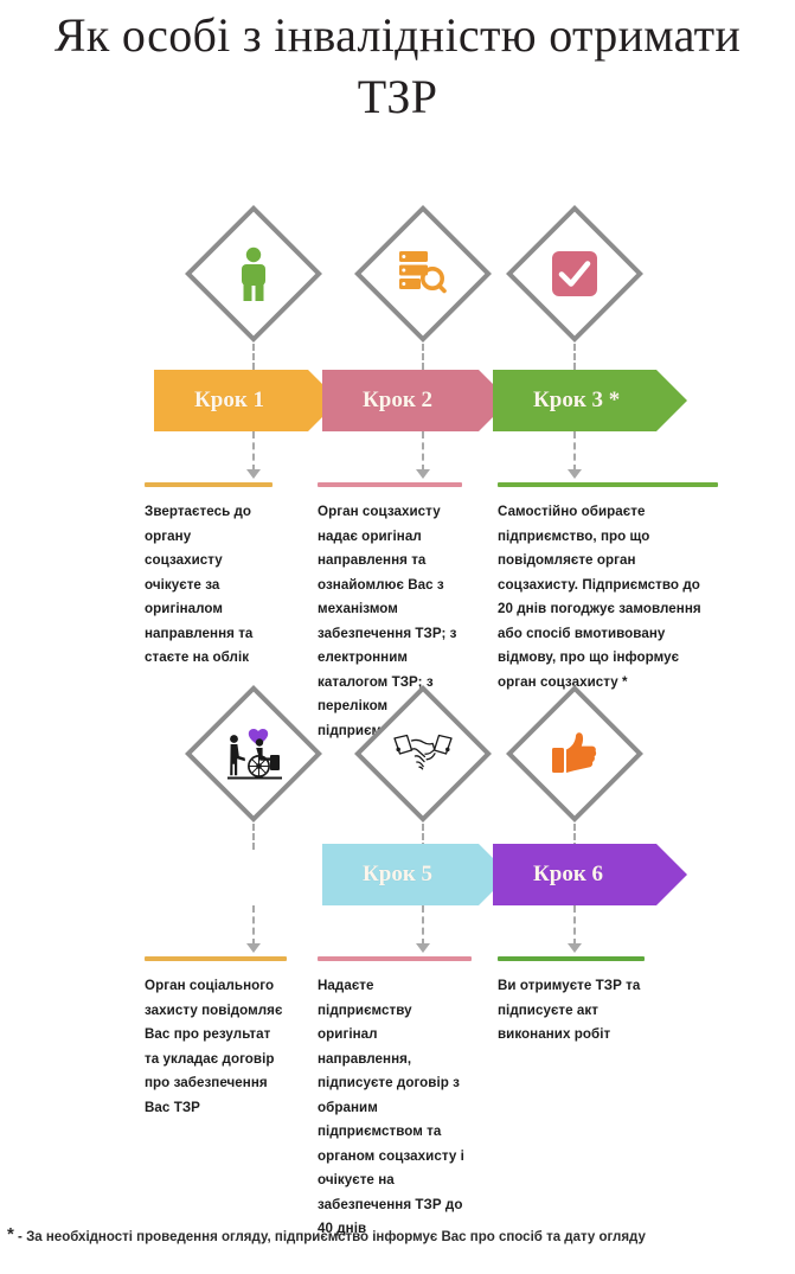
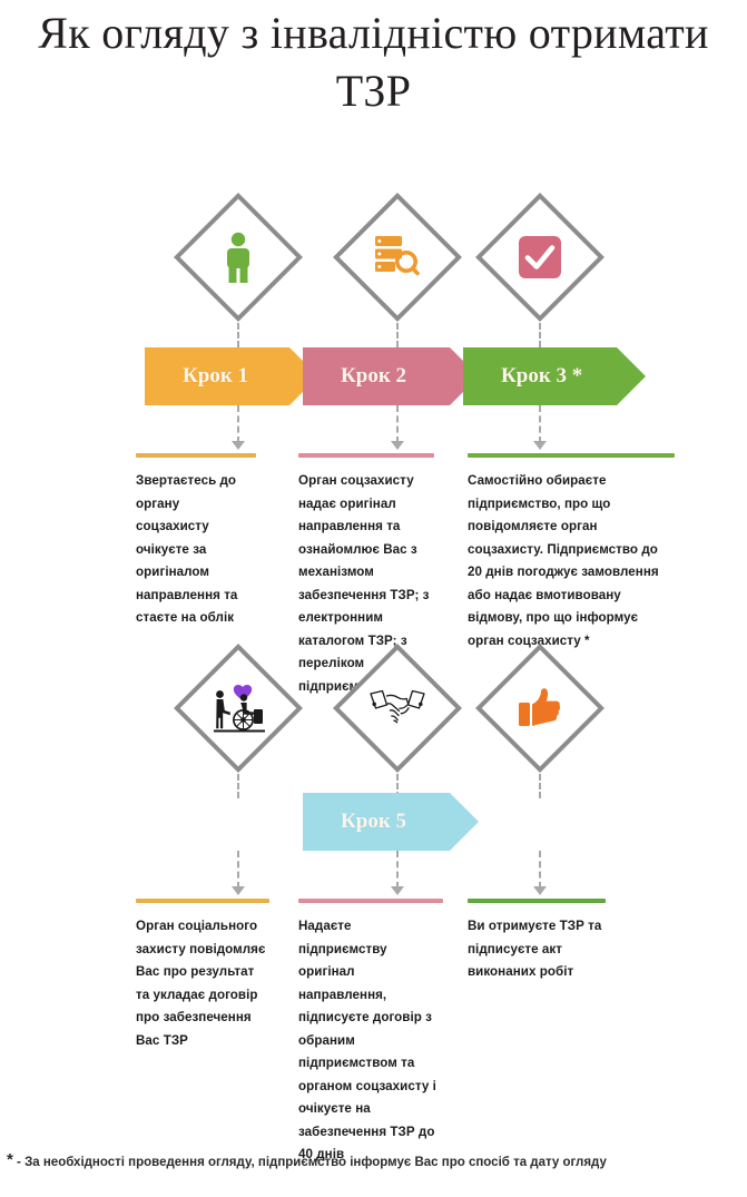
- Як особі з інвалідністю отримати ТЗР
+ Як огляду з інвалідністю отримати ТЗР
  Крок 1
  Крок 2
  Крок 3 *
  Звертаєтесь до органу соцзахисту очікуєте за оригіналом направлення та стаєте на облік
  Орган соцзахисту надає оригінал направлення та ознайомлює Вас з механізмом забезпечення ТЗР; з електронним каталогом ТЗР; з переліком підприє
- Самостійно обираєте підприємство, про що повідомляєте орган соцзахисту. Підприємство до 20 днів погоджує замовлення або спосіб вмотивовану відмову, про що інформує орган соцзахисту *
+ Самостійно обираєте підприємство, про що повідомляєте орган соцзахисту. Підприємство до 20 днів погоджує замовлення або надає вмотивовану відмову, про що інформує орган соцзахисту *
  Крок 5
- Крок 6
  Орган соціального захисту повідомляє Вас про результат та укладає договір про забезпечення Вас ТЗР
  Надаєте підприємству оригінал направлення, підписуєте договір з обраним підприємством та органом соцзахисту і очікуєте на забезпечення ТЗР до 40 днів
  Ви отримуєте ТЗР та підписуєте акт виконаних робіт
  * - За необхідності проведення огляду, підприємство інформує Вас про спосіб та дату огляду
